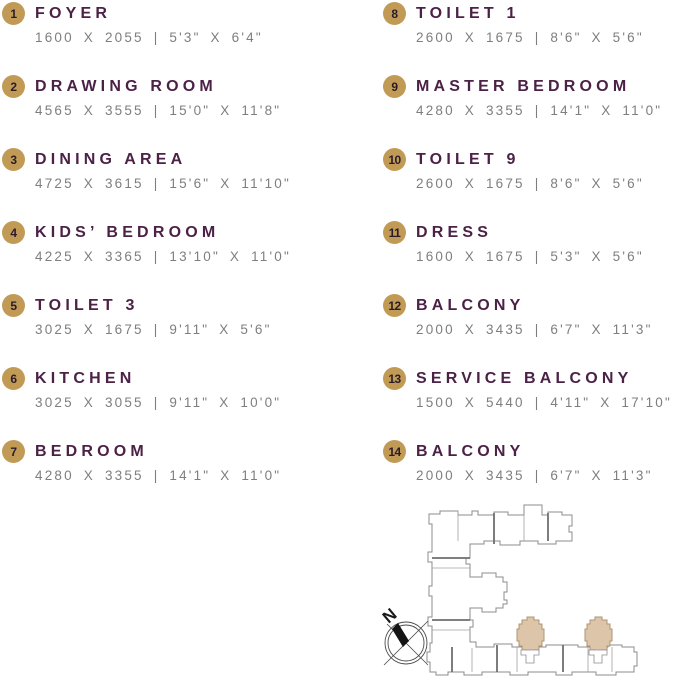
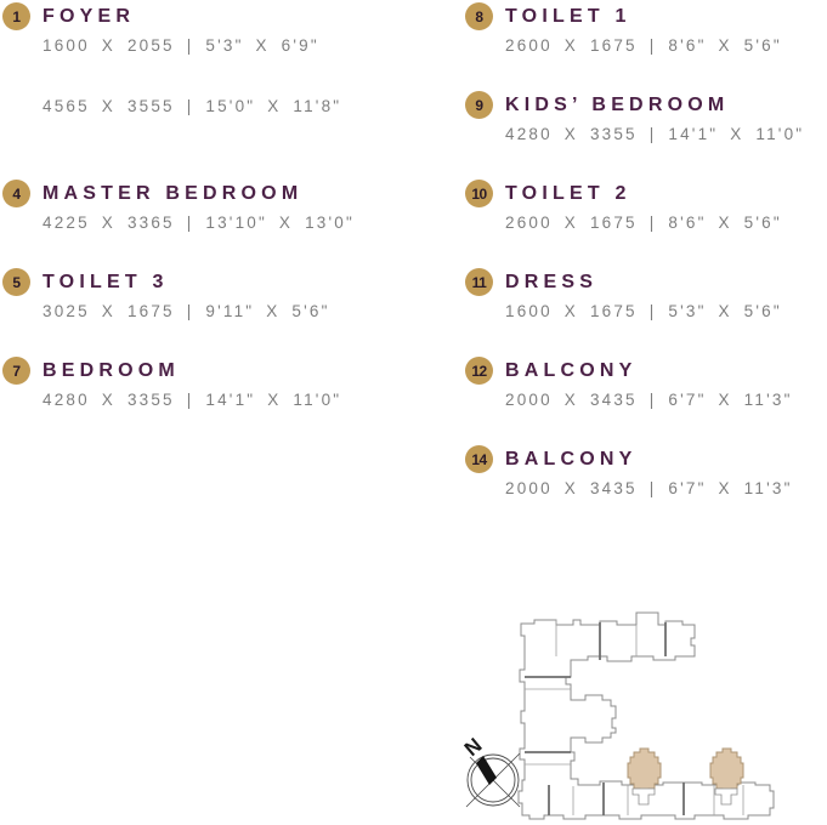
  1
  FOYER
- 1600 X 2055 | 5'3" X 6'4"
+ 1600 X 2055 | 5'3" X 6'9"
- 2
- DRAWING ROOM
  4565 X 3555 | 15'0" X 11'8"
- 3
- DINING AREA
- 4725 X 3615 | 15'6" X 11'10"
  4
- KIDS’ BEDROOM
+ MASTER BEDROOM
- 4225 X 3365 | 13'10" X 11'0"
+ 4225 X 3365 | 13'10" X 13'0"
  5
  TOILET 3
  3025 X 1675 | 9'11" X 5'6"
- 6
- KITCHEN
- 3025 X 3055 | 9'11" X 10'0"
  7
  BEDROOM
  4280 X 3355 | 14'1" X 11'0"
  8
  TOILET 1
  2600 X 1675 | 8'6" X 5'6"
  9
- MASTER BEDROOM
+ KIDS’ BEDROOM
  4280 X 3355 | 14'1" X 11'0"
  10
- TOILET 9
+ TOILET 2
  2600 X 1675 | 8'6" X 5'6"
  11
  DRESS
  1600 X 1675 | 5'3" X 5'6"
  12
  BALCONY
  2000 X 3435 | 6'7" X 11'3"
- 13
- SERVICE BALCONY
- 1500 X 5440 | 4'11" X 17'10"
  14
  BALCONY
  2000 X 3435 | 6'7" X 11'3"
